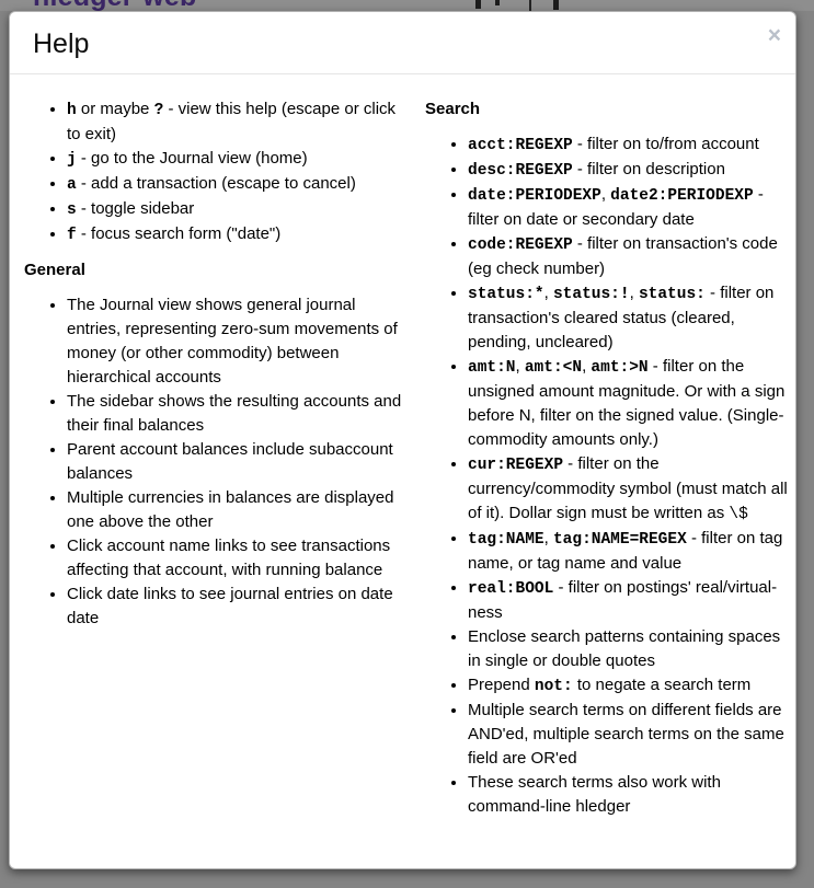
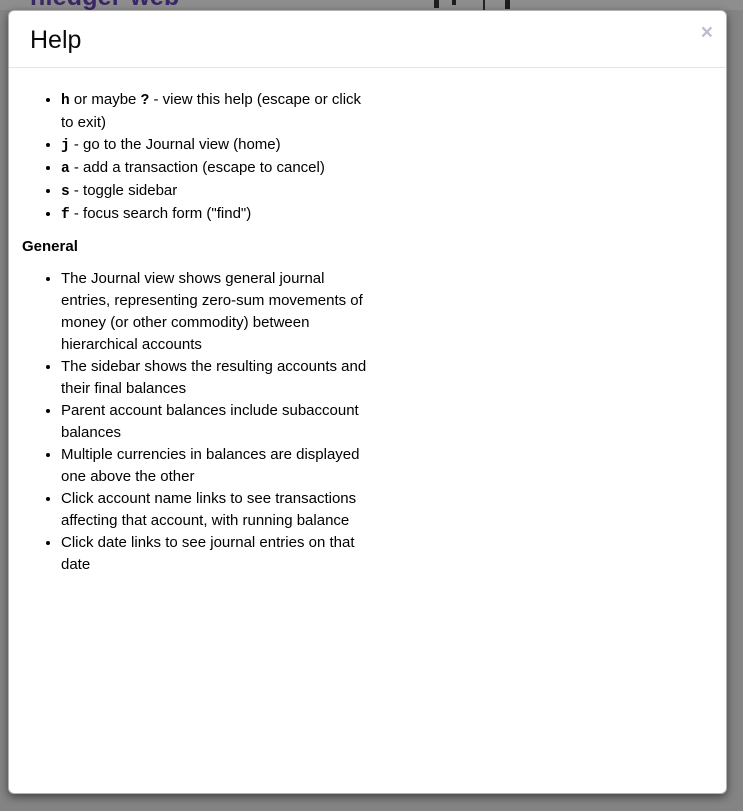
  Help
  ×
  h or maybe ? - view this help (escape or click to exit)
  j - go to the Journal view (home)
  a - add a transaction (escape to cancel)
  s - toggle sidebar
- f - focus search form ("date")
+ f - focus search form ("find")
  General
  The Journal view shows general journal entries, representing zero-sum movements of money (or other commodity) between hierarchical accounts
  The sidebar shows the resulting accounts and their final balances
  Parent account balances include subaccount balances
  Multiple currencies in balances are displayed one above the other
  Click account name links to see transactions affecting that account, with running balance
- Click date links to see journal entries on date date
+ Click date links to see journal entries on that date
- Search
- acct:REGEXP - filter on to/from account
- desc:REGEXP - filter on description
- date:PERIODEXP, date2:PERIODEXP - filter on date or secondary date
- code:REGEXP - filter on transaction's code (eg check number)
- status:*, status:!, status: - filter on transaction's cleared status (cleared, pending, uncleared)
- amt:N, amt:<N, amt:>N - filter on the unsigned amount magnitude. Or with a sign before N, filter on the signed value. (Single-commodity amounts only.)
- cur:REGEXP - filter on the currency/commodity symbol (must match all of it). Dollar sign must be written as \$
- tag:NAME, tag:NAME=REGEX - filter on tag name, or tag name and value
- real:BOOL - filter on postings' real/virtual-ness
- Enclose search patterns containing spaces in single or double quotes
- Prepend not: to negate a search term
- Multiple search terms on different fields are AND'ed, multiple search terms on the same field are OR'ed
- These search terms also work with command-line hledger
